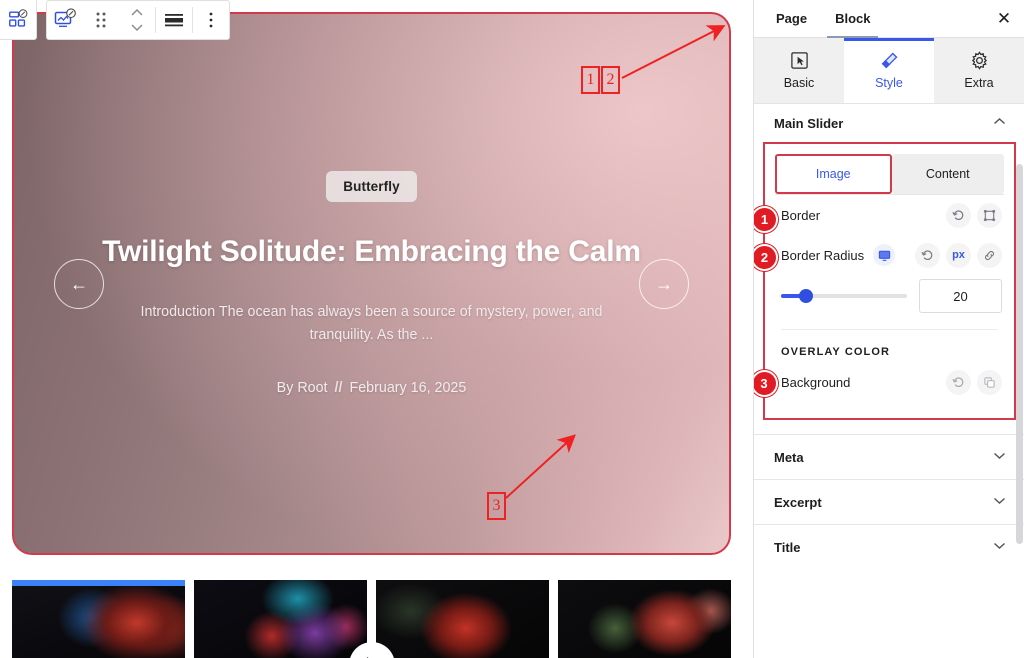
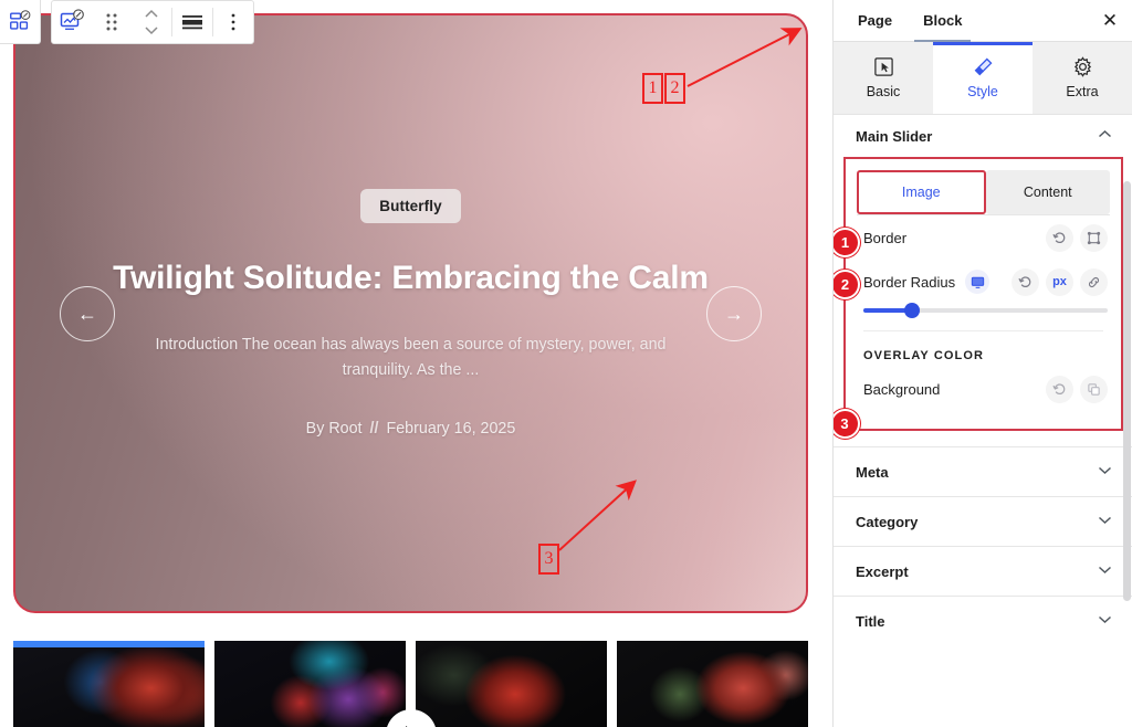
  Butterfly
  Twilight Solitude: Embracing the Calm
  Introduction The ocean has always been a source of mystery, power, and tranquility. As the ...
  By Root
  //
  February 16, 2025
  ←
  →
  1
  2
  3
  Page
  Block
  ✕
  Basic
  Style
  Extra
  Main Slider
  Image
  Content
  1
  Border
  2
  Border Radius
  px
- 20
  3
  OVERLAY COLOR
  Background
  Meta
+ Category
  Excerpt
  Title
